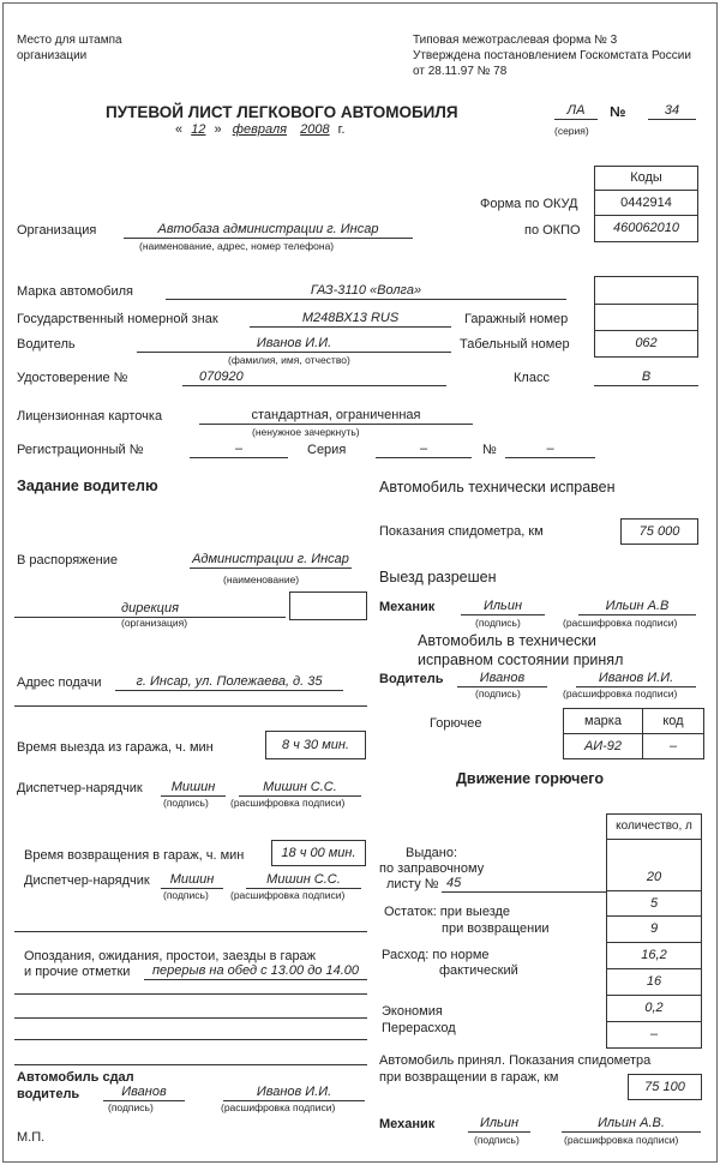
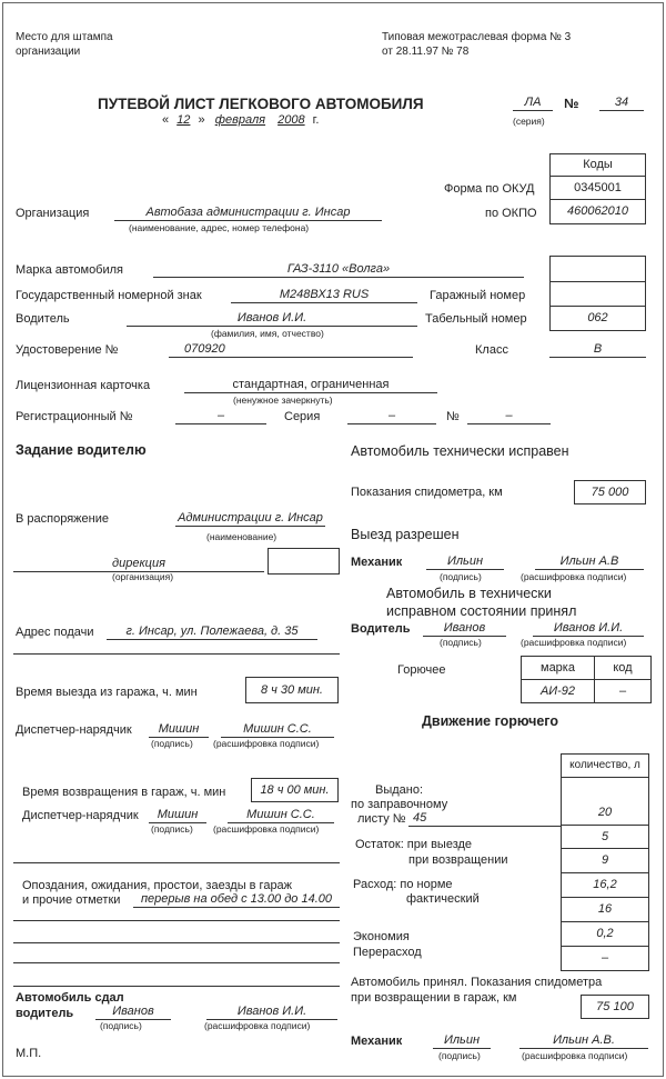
  Место для штампа
  организации
  Типовая межотраслевая форма № 3
- Утверждена постановлением Госкомстата России
  от 28.11.97 № 78
  ПУТЕВОЙ ЛИСТ ЛЕГКОВОГО АВТОМОБИЛЯ
  « 12 » февраля 2008 г.
  ЛА
  №
  34
  (серия)
  Коды
- 0442914
+ 0345001
  460062010
  Форма по ОКУД
  по ОКПО
  Организация
  Автобаза администрации г. Инсар
  (наименование, адрес, номер телефона)
  062
  Марка автомобиля
  ГАЗ-3110 «Волга»
  Государственный номерной знак
  М248ВХ13 RUS
  Гаражный номер
  Водитель
  Иванов И.И.
  Табельный номер
  (фамилия, имя, отчество)
  Удостоверение №
  070920
  Класс
  В
  Лицензионная карточка
  стандартная, ограниченная
  (ненужное зачеркнуть)
  Регистрационный №
  –
  Серия
  –
  №
  –
  Задание водителю
  В распоряжение
  Администрации г. Инсар
  (наименование)
  дирекция
  (организация)
  Адрес подачи
  г. Инсар, ул. Полежаева, д. 35
  Время выезда из гаража, ч. мин
  8 ч 30 мин.
  Диспетчер-нарядчик
  Мишин
  Мишин С.С.
  (подпись)
  (расшифровка подписи)
  Время возвращения в гараж, ч. мин
  18 ч 00 мин.
  Диспетчер-нарядчик
  Мишин
  Мишин С.С.
  (подпись)
  (расшифровка подписи)
  Опоздания, ожидания, простои, заезды в гараж
  и прочие отметки
  перерыв на обед с 13.00 до 14.00
  Автомобиль сдал
  водитель
  Иванов
  Иванов И.И.
  (подпись)
  (расшифровка подписи)
  М.П.
  Автомобиль технически исправен
  Показания спидометра, км
  75 000
  Выезд разрешен
  Механик
  Ильин
  Ильин А.В
  (подпись)
  (расшифровка подписи)
  Автомобиль в технически
  исправном состоянии принял
  Водитель
  Иванов
  Иванов И.И.
  (подпись)
  (расшифровка подписи)
  Горючее
  марка
  код
  АИ-92
  –
  Движение горючего
  количество, л
  20
  5
  9
  16,2
  16
  0,2
  –
  Выдано:
  по заправочному
  листу №
  45
  Остаток: при выезде
  при возвращении
  Расход: по норме
  фактический
  Экономия
  Перерасход
  Автомобиль принял. Показания спидометра
  при возвращении в гараж, км
  75 100
  Механик
  Ильин
  Ильин А.В.
  (подпись)
  (расшифровка подписи)
